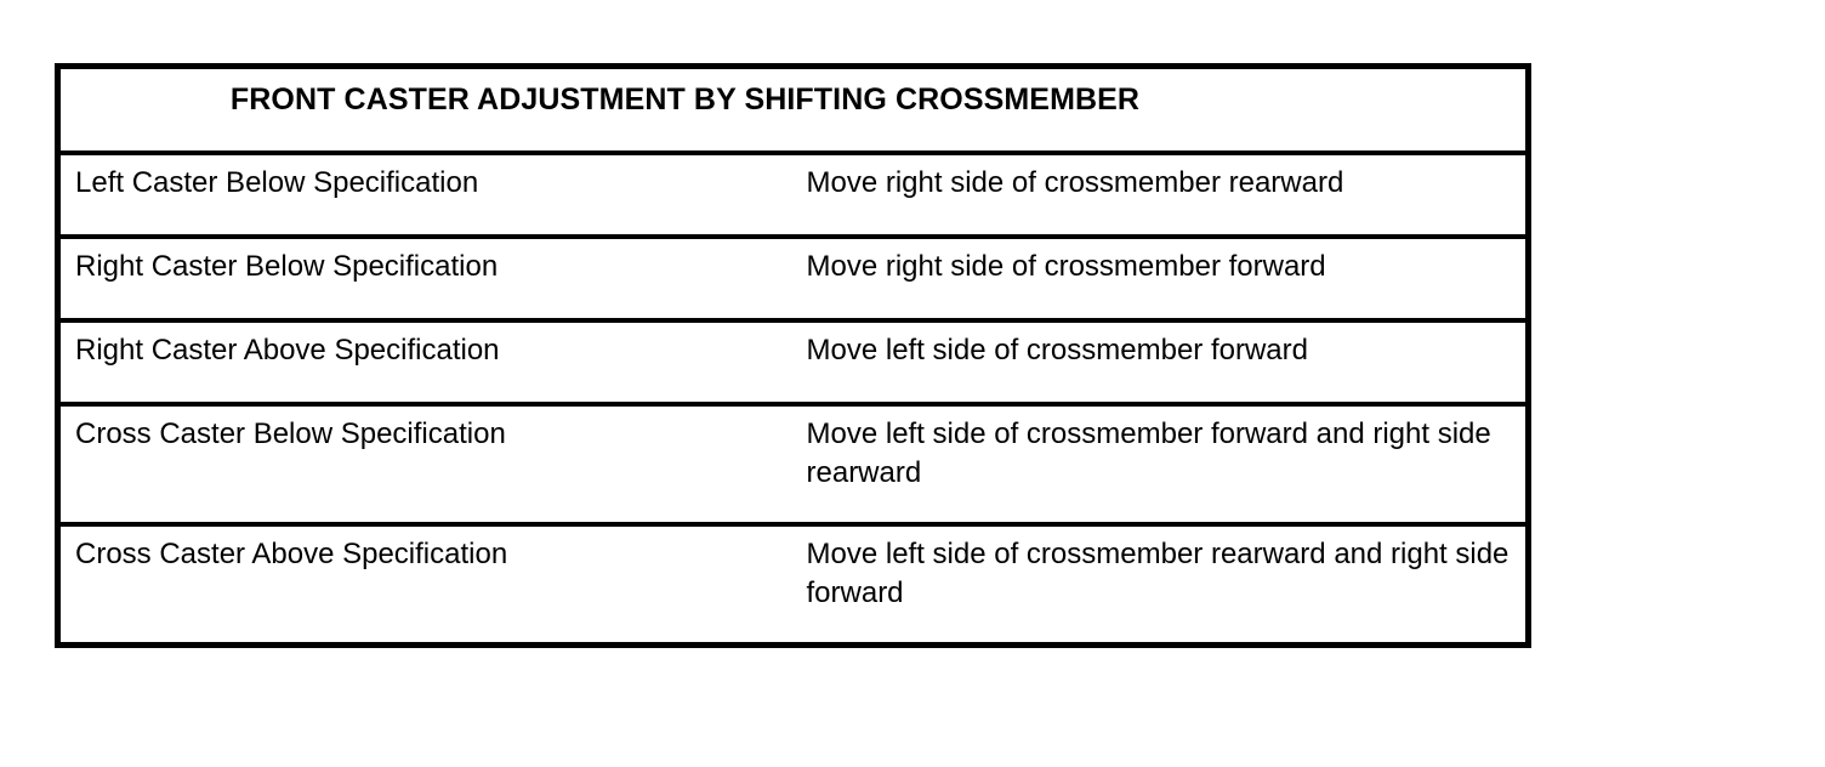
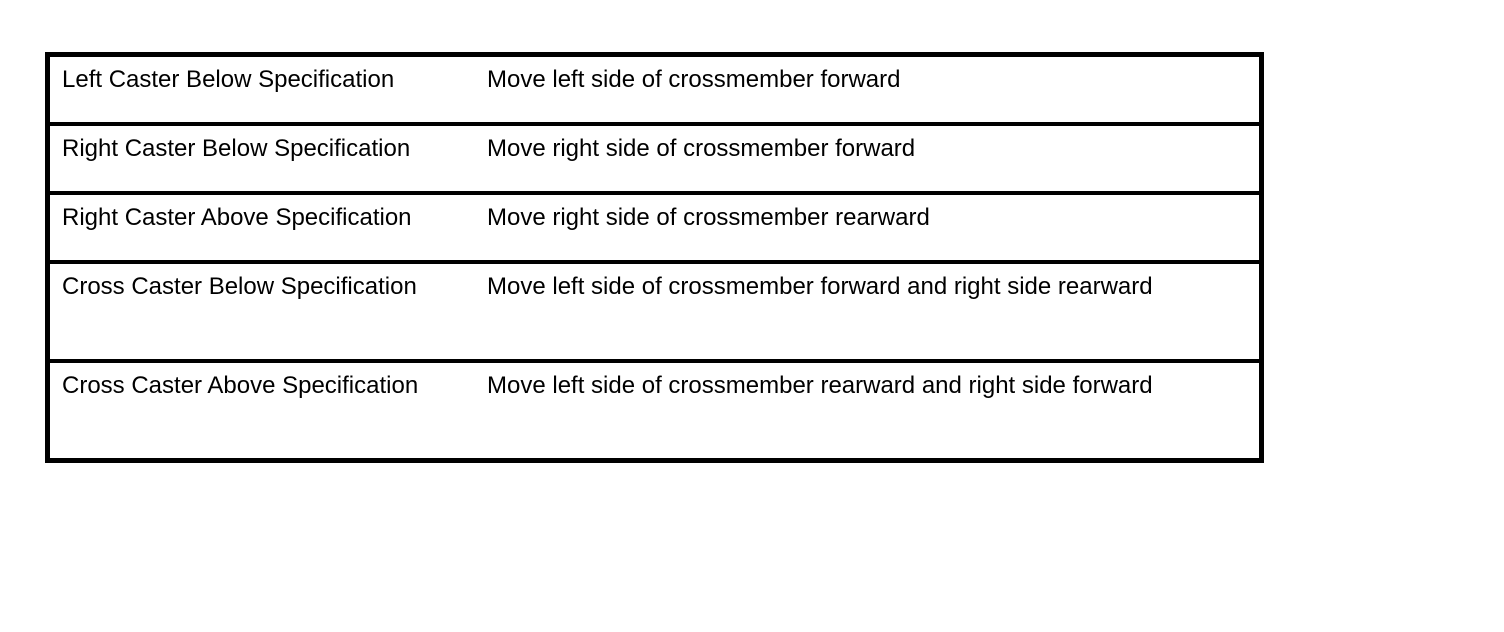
- FRONT CASTER ADJUSTMENT BY SHIFTING CROSSMEMBER
- Left Caster Below Specification	Move right side of crossmember rearward
+ Left Caster Below Specification	Move left side of crossmember forward
  Right Caster Below Specification	Move right side of crossmember forward
- Right Caster Above Specification	Move left side of crossmember forward
+ Right Caster Above Specification	Move right side of crossmember rearward
  Cross Caster Below Specification	Move left side of crossmember forward and right side rearward
  Cross Caster Above Specification	Move left side of crossmember rearward and right side forward
